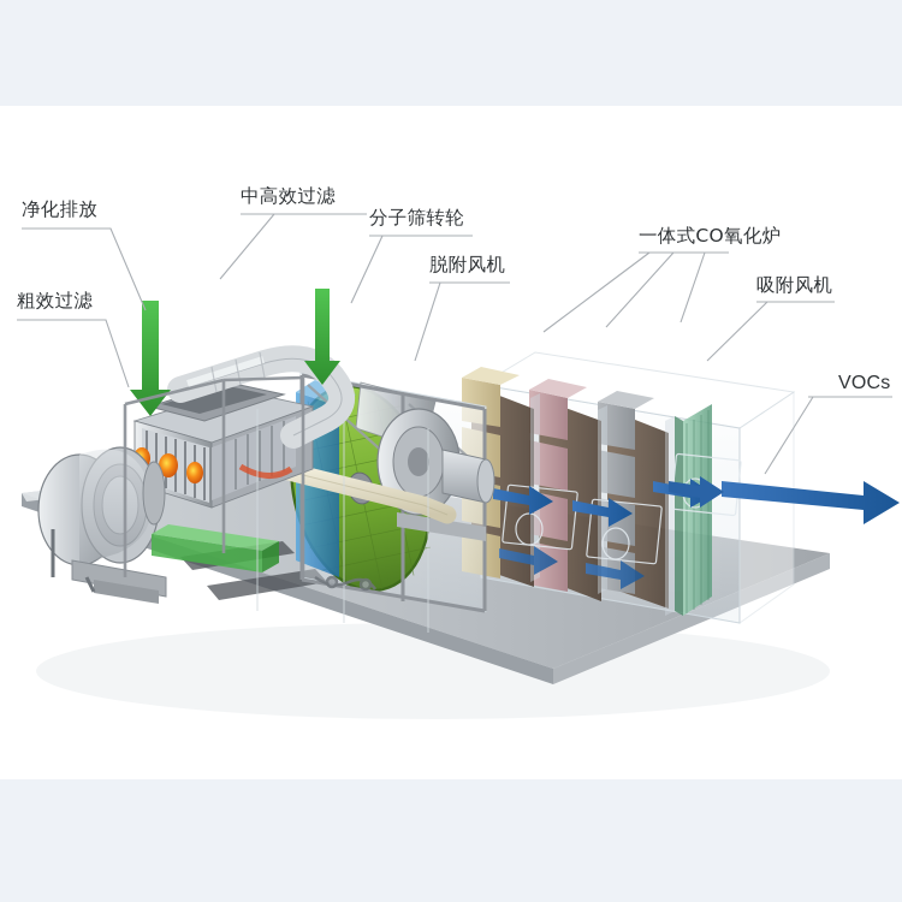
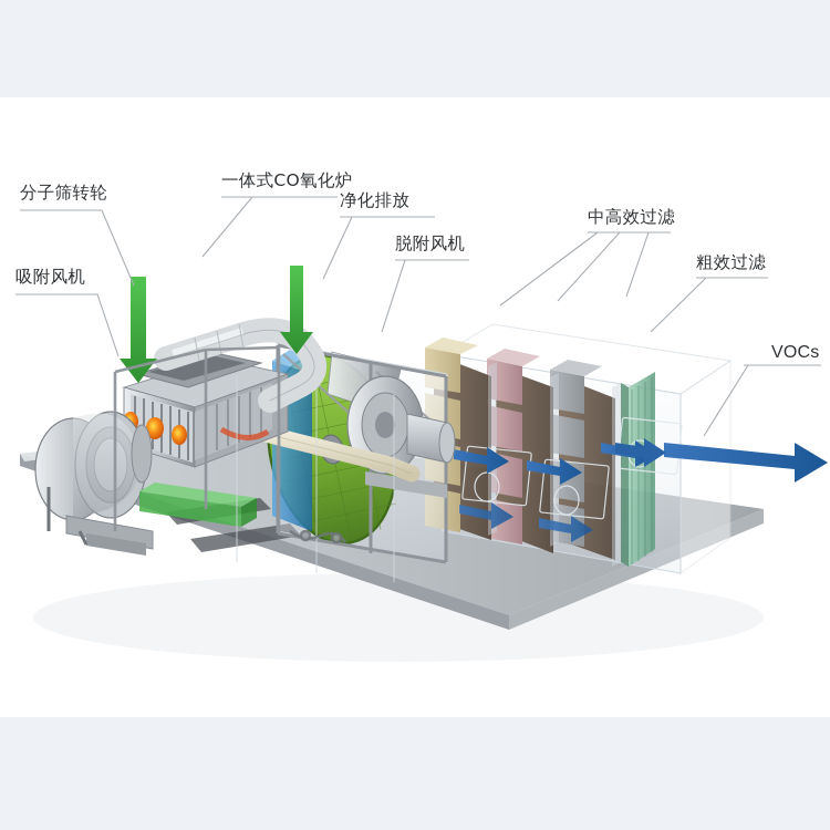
- 净化排放
+ 分子筛转轮
- 中高效过滤
+ 一体式CO氧化炉
- 分子筛转轮
+ 净化排放
- 粗效过滤
+ 吸附风机
  脱附风机
- 一体式CO氧化炉
+ 中高效过滤
- 吸附风机
+ 粗效过滤
  VOCs
